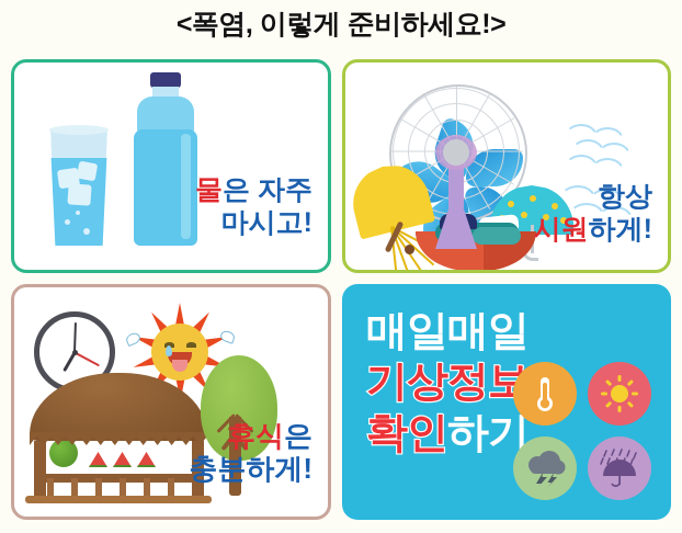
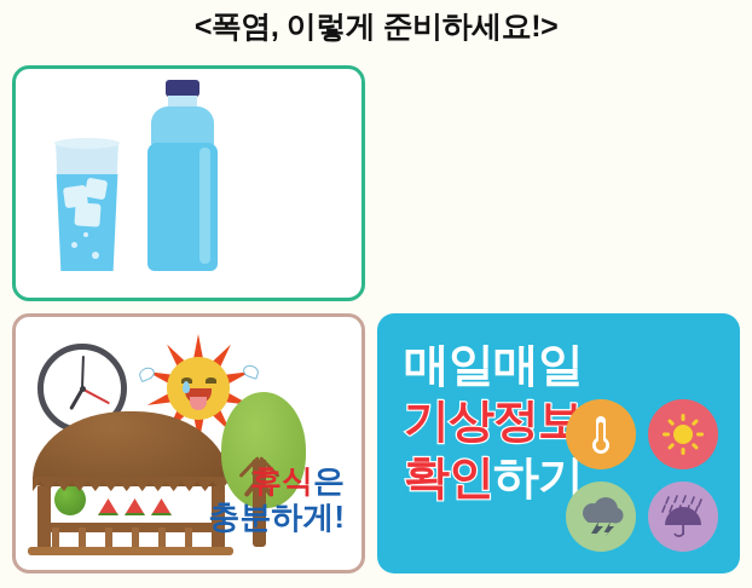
  <폭염, 이렇게 준비하세요!>
- 물은 자주
- 마시고!
- 항상
- 시원하게!
  휴식은
  충분하게!
  매일매일
  기상정보
  확인하기
